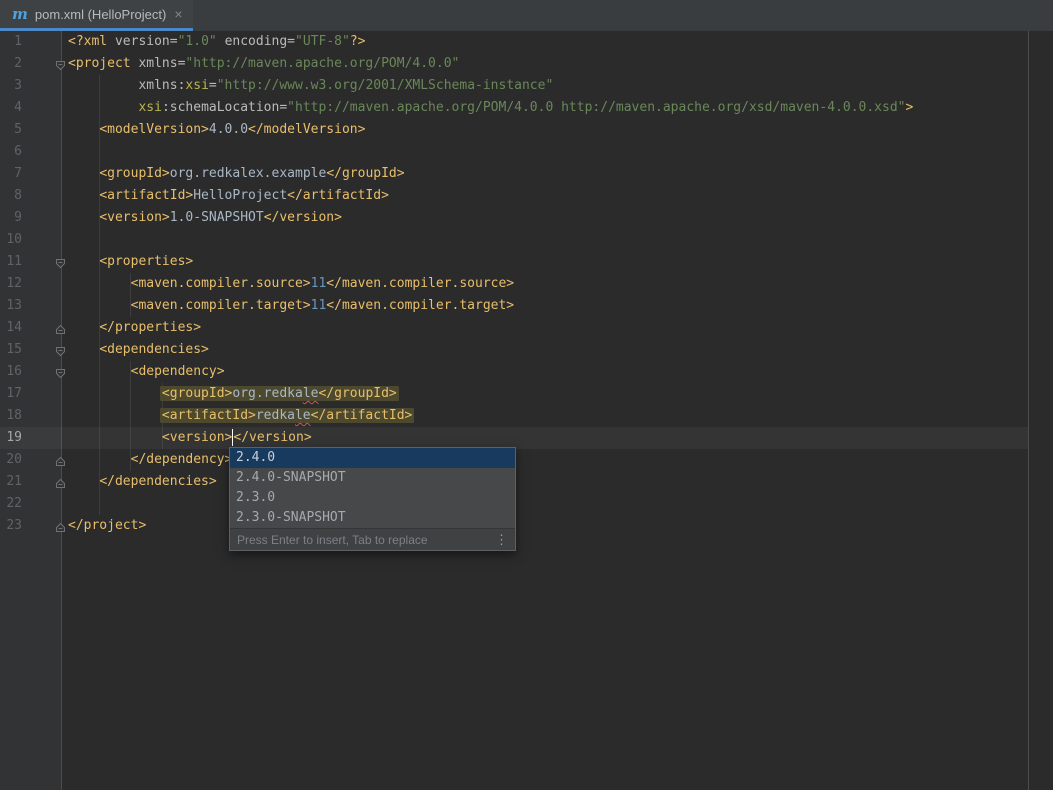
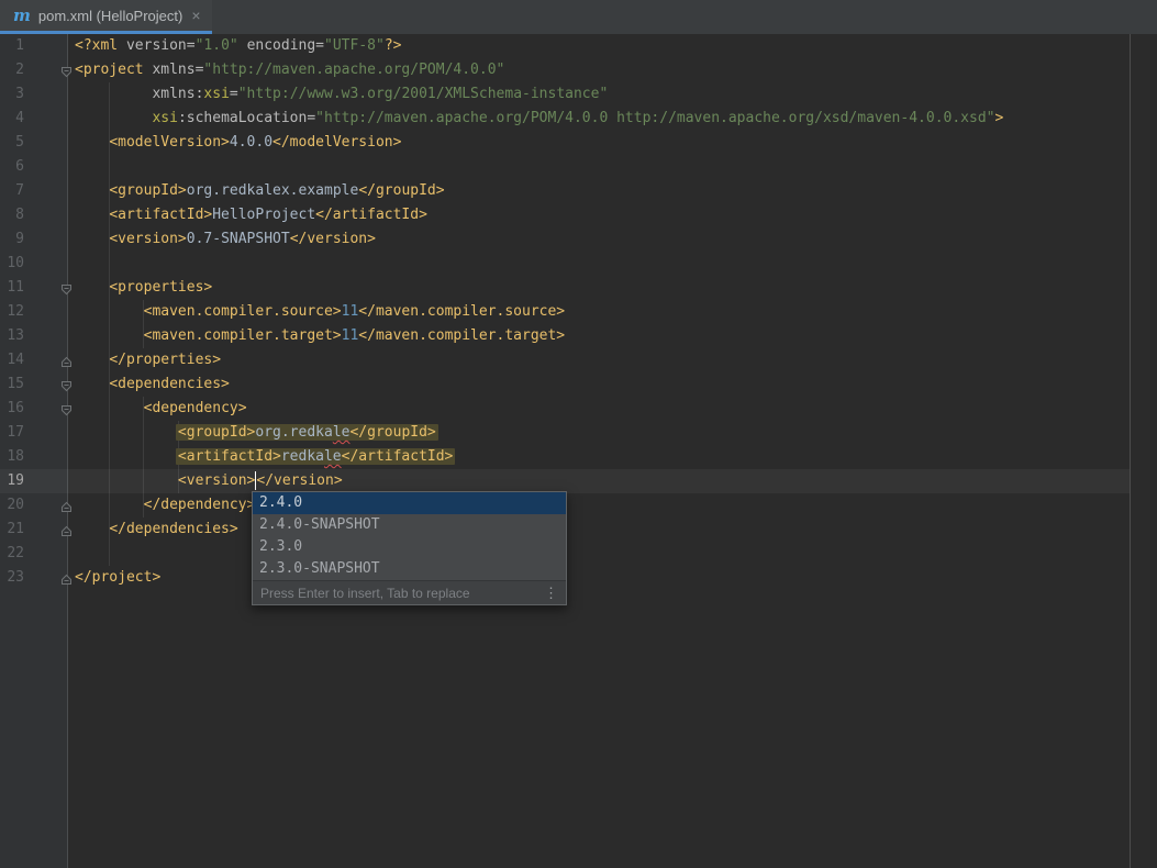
  m
  pom.xml (HelloProject)
  ×
  1
  2
  3
  4
  5
  6
  7
  8
  9
  10
  11
  12
  13
  14
  15
  16
  17
  18
  19
  20
  21
  22
  23
  <?xml version="1.0" encoding="UTF-8"?>
  <project xmlns="http://maven.apache.org/POM/4.0.0"
  xmlns:xsi="http://www.w3.org/2001/XMLSchema-instance"
  xsi:schemaLocation="http://maven.apache.org/POM/4.0.0 http://maven.apache.org/xsd/maven-4.0.0.xsd">
  <modelVersion>4.0.0</modelVersion>
  <groupId>org.redkalex.example</groupId>
  <artifactId>HelloProject</artifactId>
- <version>1.0-SNAPSHOT</version>
+ <version>0.7-SNAPSHOT</version>
  <properties>
  <maven.compiler.source>11</maven.compiler.source>
  <maven.compiler.target>11</maven.compiler.target>
  </properties>
  <dependencies>
  <dependency>
  <groupId>org.redkale</groupId>
  <artifactId>redkale</artifactId>
  <version></version>
  </dependency
  </dependencies>
  </project>
  2.4.0
  2.4.0-SNAPSHOT
  2.3.0
  2.3.0-SNAPSHOT
  Press Enter to insert, Tab to replace
  ⋮
